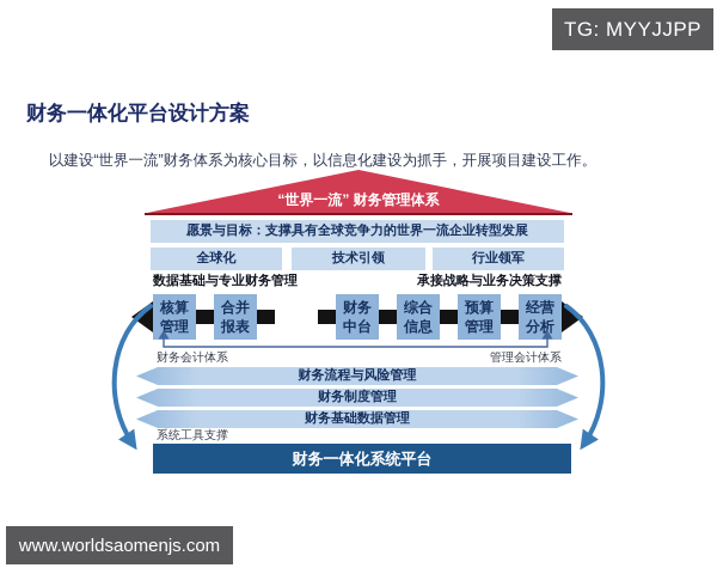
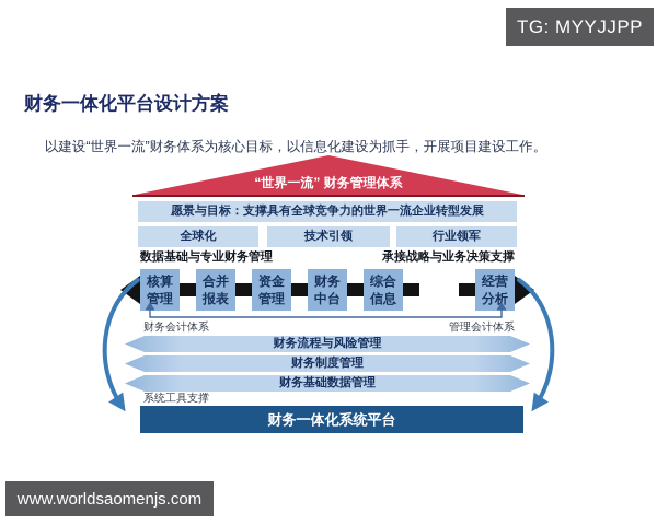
  TG: MYYJJPP
  财务一体化平台设计方案
  以建设“世界一流”财务体系为核心目标，以信息化建设为抓手，开展项目建设工作。
  “世界一流” 财务管理体系
  愿景与目标：支撑具有全球竞争力的世界一流企业转型发展
  全球化
  技术引领
  行业领军
  数据基础与专业财务管理
  承接战略与业务决策支撑
  核算管理
  合并报表
+ 资金管理
  财务中台
  综合信息
- 预算管理
  经营分析
  财务会计体系
  管理会计体系
  财务流程与风险管理
  财务制度管理
  财务基础数据管理
  系统工具支撑
  财务一体化系统平台
  www.worldsaomenjs.com
